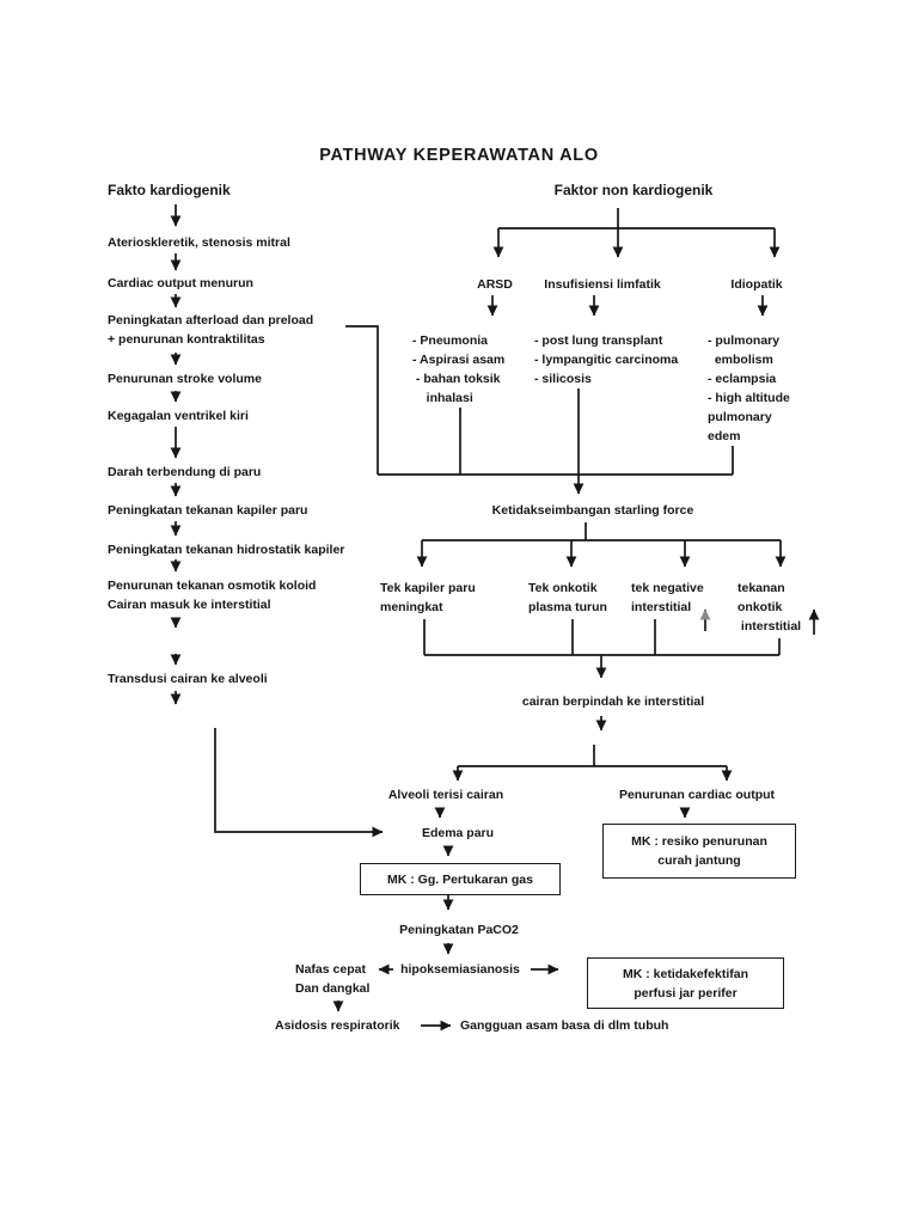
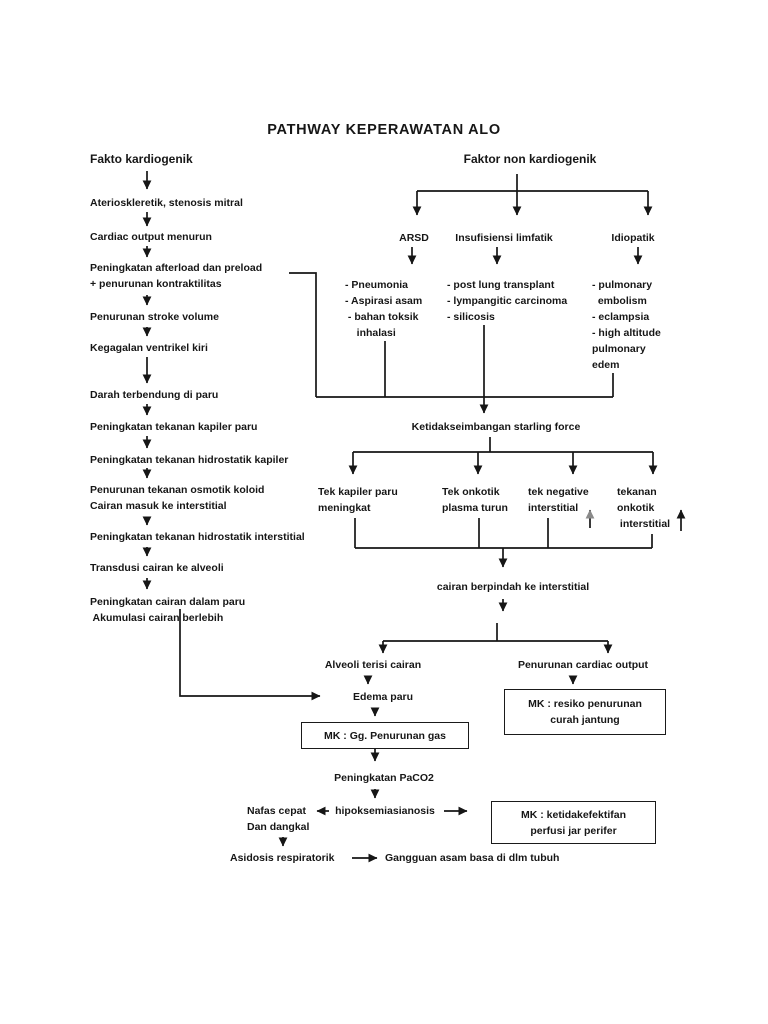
  PATHWAY KEPERAWATAN ALO
  Fakto kardiogenik
  Aterioskleretik, stenosis mitral
  Cardiac output menurun
  Peningkatan afterload dan preload
  + penurunan kontraktilitas
  Penurunan stroke volume
  Kegagalan ventrikel kiri
  Darah terbendung di paru
  Peningkatan tekanan kapiler paru
  Peningkatan tekanan hidrostatik kapiler
  Penurunan tekanan osmotik koloid
  Cairan masuk ke interstitial
+ Peningkatan tekanan hidrostatik interstitial
  Transdusi cairan ke alveoli
+ Peningkatan cairan dalam paru
+ Akumulasi cairan berlebih
  Faktor non kardiogenik
  ARSD
  Insufisiensi limfatik
  Idiopatik
  - Pneumonia
  - Aspirasi asam
  - bahan toksik
  inhalasi
  - post lung transplant
  - lympangitic carcinoma
  - silicosis
  - pulmonary
  embolism
  - eclampsia
  - high altitude
  pulmonary
  edem
  Ketidakseimbangan starling force
  Tek kapiler paru
  meningkat
  Tek onkotik
  plasma turun
  tek negative
  interstitial
  tekanan
  onkotik
  interstitial
  cairan berpindah ke interstitial
  Alveoli terisi cairan
  Edema paru
- MK : Gg. Pertukaran gas
+ MK : Gg. Penurunan gas
  Penurunan cardiac output
  MK : resiko penurunan
  curah jantung
  Peningkatan PaCO2
  Nafas cepat
  Dan dangkal
  hipoksemiasianosis
  MK : ketidakefektifan
  perfusi jar perifer
  Asidosis respiratorik
  Gangguan asam basa di dlm tubuh
